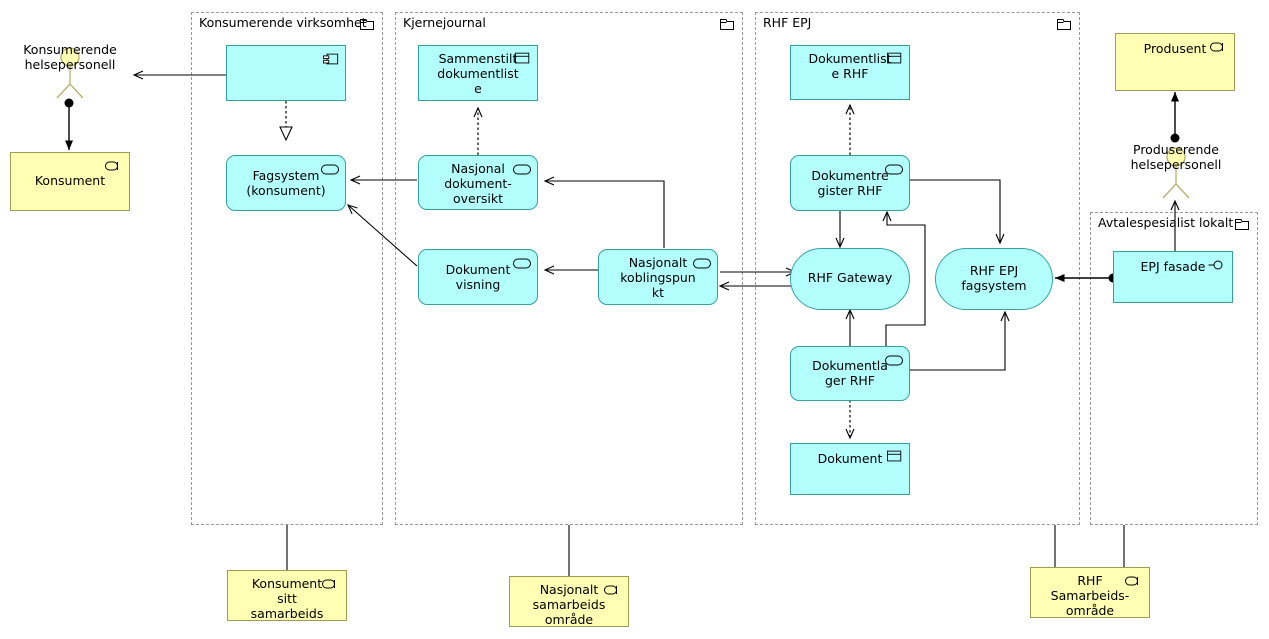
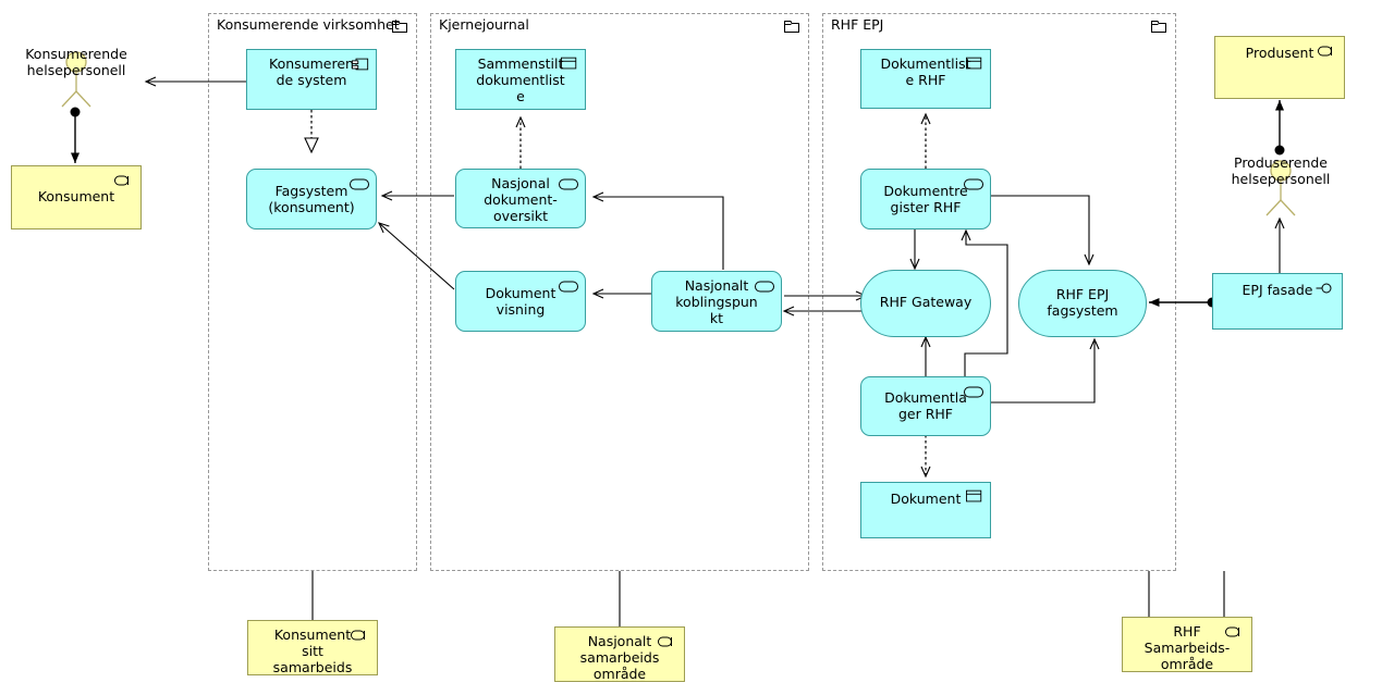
  Konsumerende virksomhe
  Kjernejournal
  RHF EPJ
- Avtalespesialist lokalt
  Konsumerende
  helsepersonell
  Produserende
  helsepersonell
  Konsument
+ Konsumeren
+ de system
  Fagsystem
  (konsument)
  Sammenstilt
  dokumentlist
  e
  Nasjonal
  dokument-
  oversikt
  Dokument
  visning
  Nasjonalt
  koblingspun
  kt
  Dokumentlist
  e RHF
  Dokumentre
  gister RHF
  RHF Gateway
  RHF EPJ
  fagsystem
  Dokumentla
  ger RHF
  Dokument
  Produsent
  EPJ fasade
  Konsument
  sitt
  samarbeids
  Nasjonalt
  samarbeids
  område
  RHF
  Samarbeids-
  område
